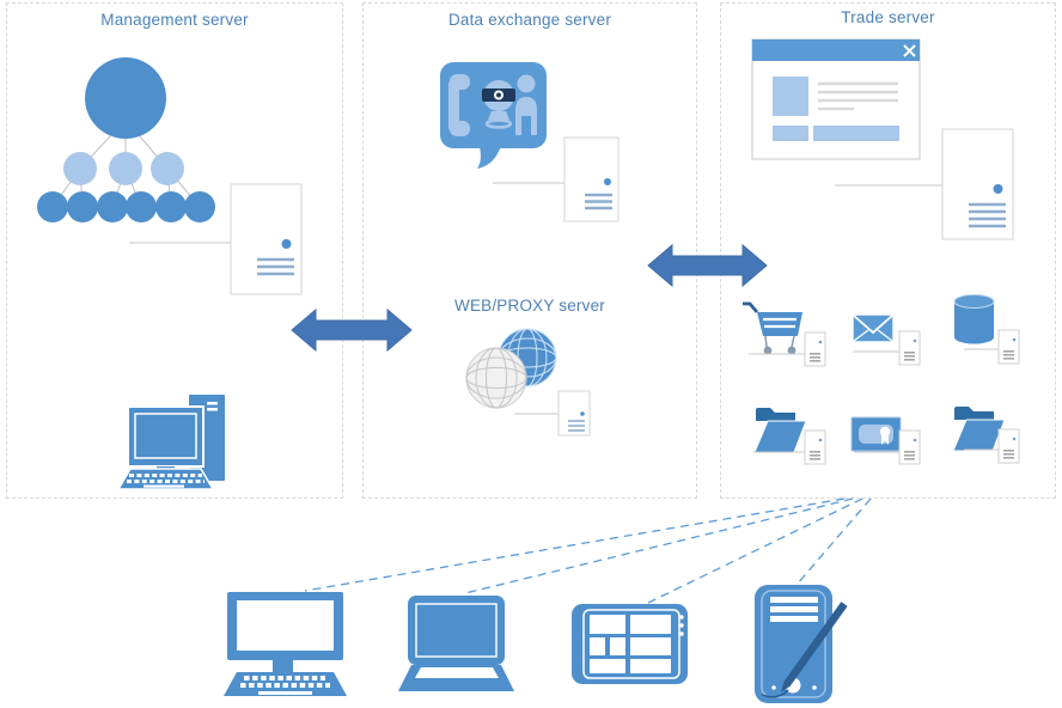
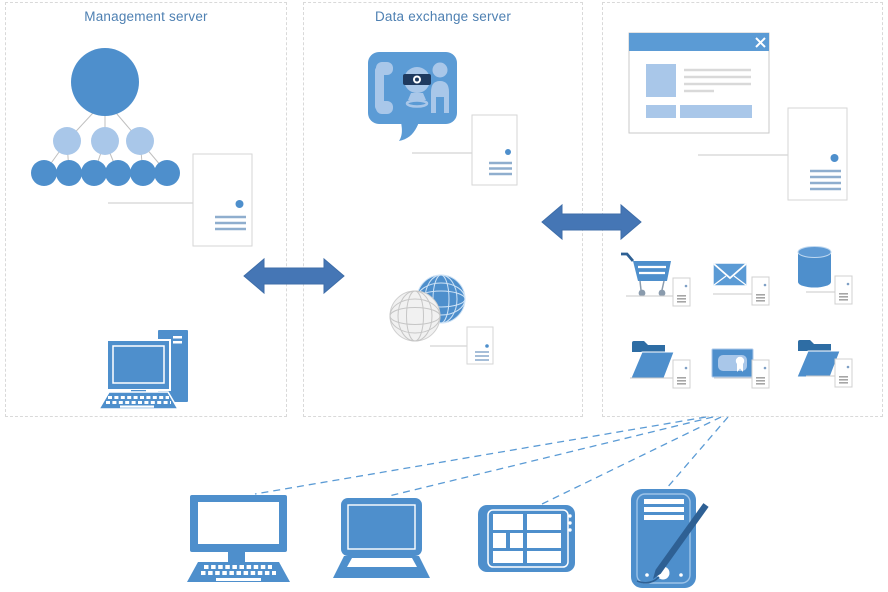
  Management server
  Data exchange server
- Trade server
- WEB/PROXY server
